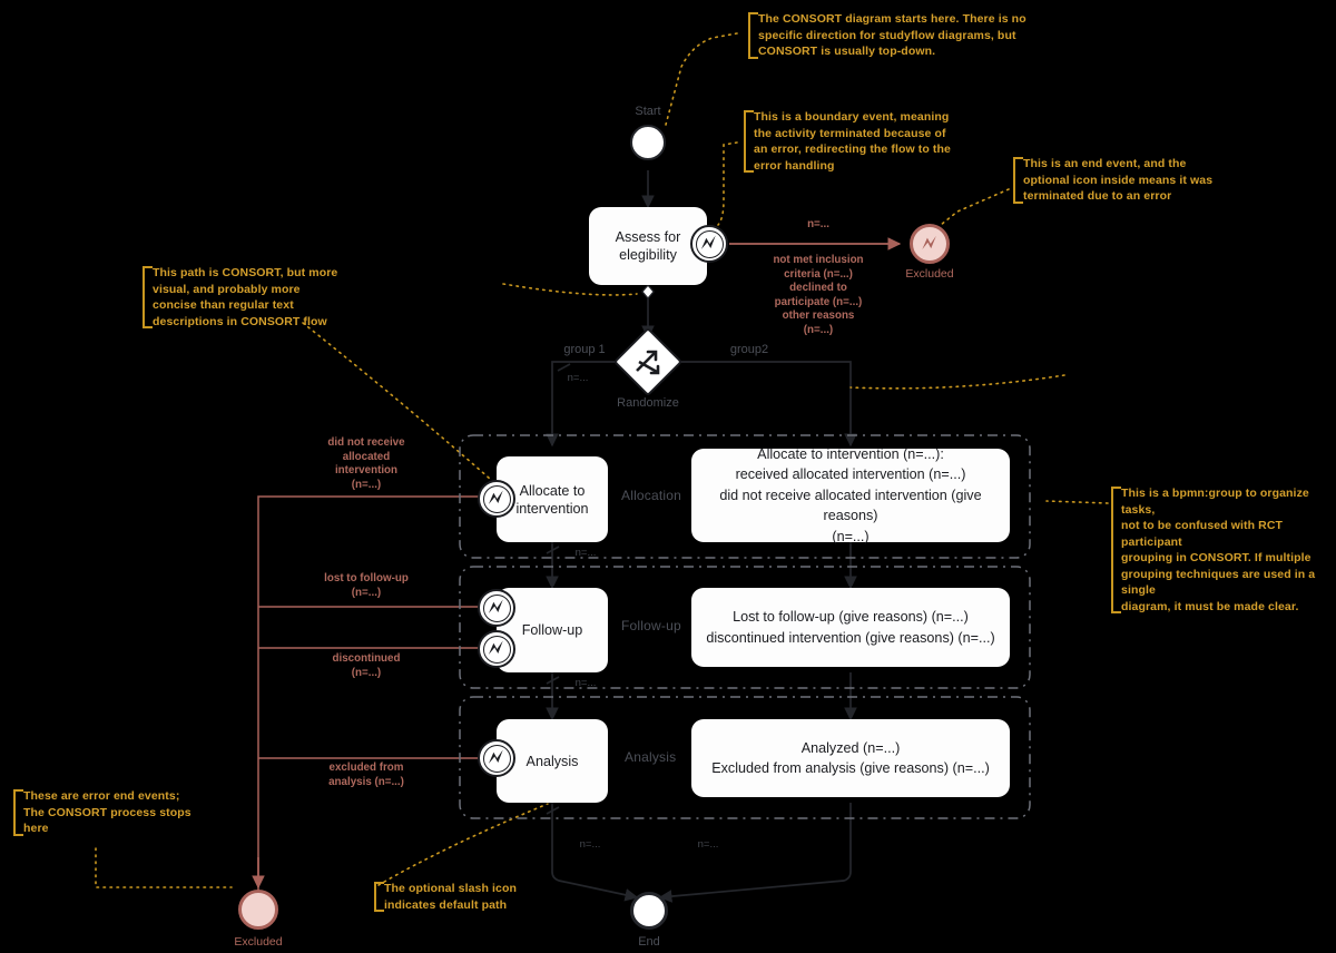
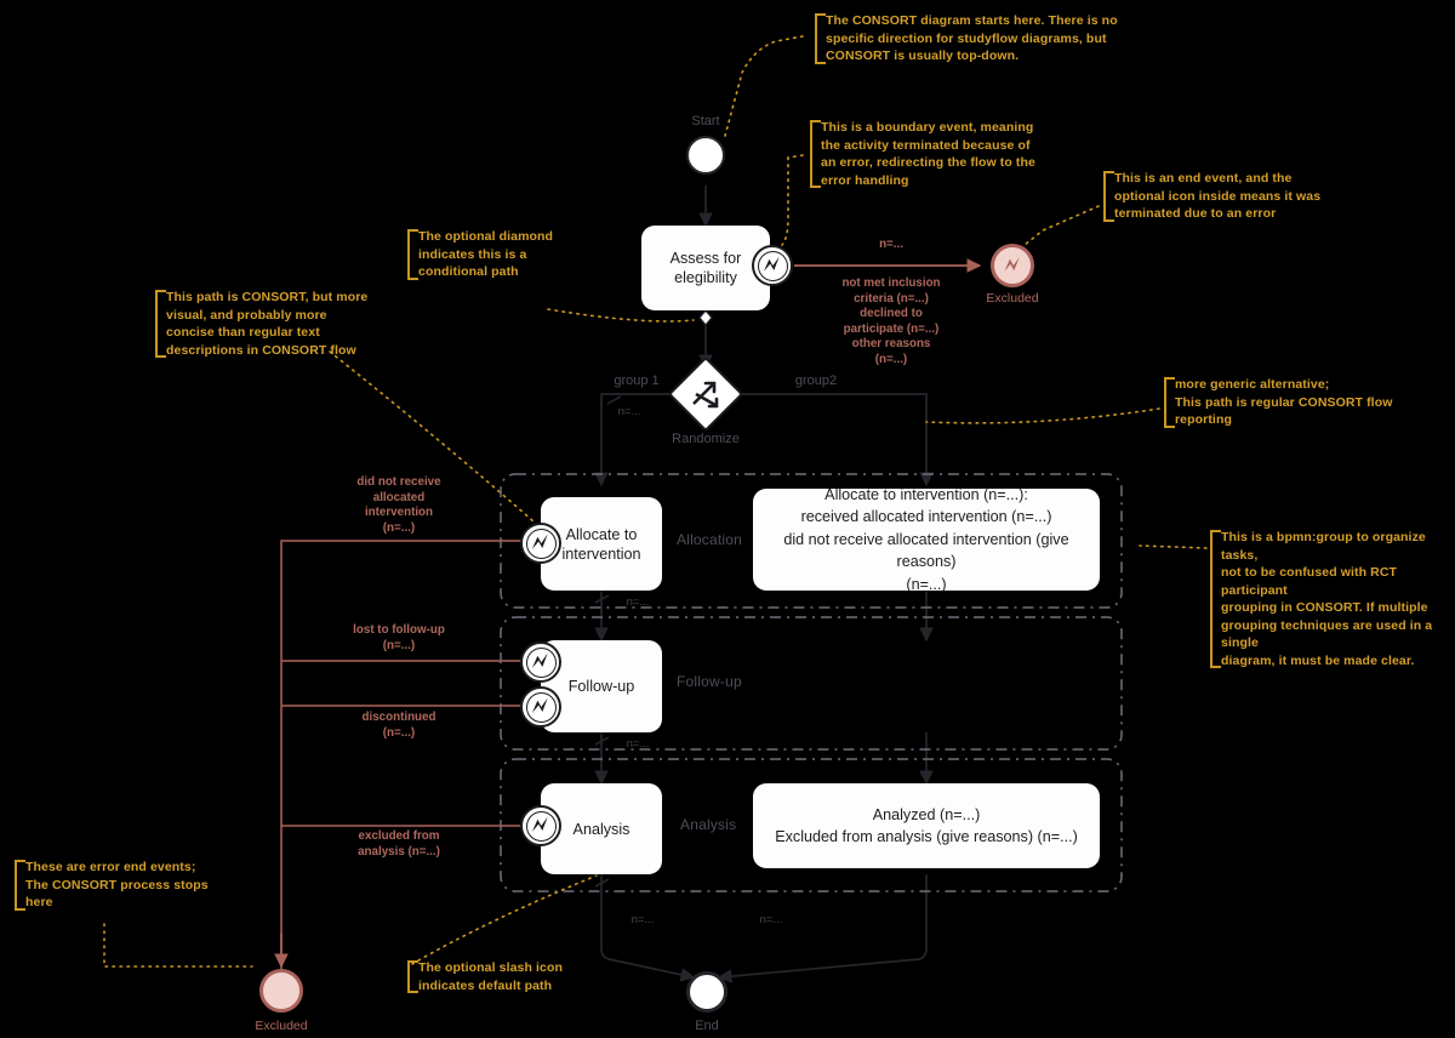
  Start
  Excluded
  Excluded
  End
  Randomize
  group 1
  group2
  n=...
  Assess for
  elegibility
  Allocate to
  intervention
  Follow-up
  Analysis
  Allocate to intervention (n=...):
  received allocated intervention (n=...)
  did not receive allocated intervention (give reasons)
  (n=...)
- Lost to follow-up (give reasons) (n=...)
- discontinued intervention (give reasons) (n=...)
  Analyzed (n=...)
  Excluded from analysis (give reasons) (n=...)
  Allocation
  Follow-up
  Analysis
  n=...
  not met inclusion
  criteria (n=...)
  declined to
  participate (n=...)
  other reasons
  (n=...)
  n=...
  n=...
  n=...
  n=...
  did not receive
  allocated
  intervention
  (n=...)
  lost to follow-up
  (n=...)
  discontinued
  (n=...)
  excluded from
  analysis (n=...)
  The CONSORT diagram starts here. There is no
  specific direction for studyflow diagrams, but
  CONSORT is usually top-down.
  This is a boundary event, meaning
  the activity terminated because of
  an error, redirecting the flow to the
  error handling
  This is an end event, and the
  optional icon inside means it was
  terminated due to an error
+ The optional diamond
+ indicates this is a
+ conditional path
  This path is CONSORT, but more
  visual, and probably more
  concise than regular text
  descriptions in CONSORT flow
+ more generic alternative;
+ This path is regular CONSORT flow
+ reporting
  This is a bpmn:group to organize tasks,
  not to be confused with RCT participant
  grouping in CONSORT. If multiple
  grouping techniques are used in a single
  diagram, it must be made clear.
  These are error end events;
  The CONSORT process stops
  here
  The optional slash icon
  indicates default path
